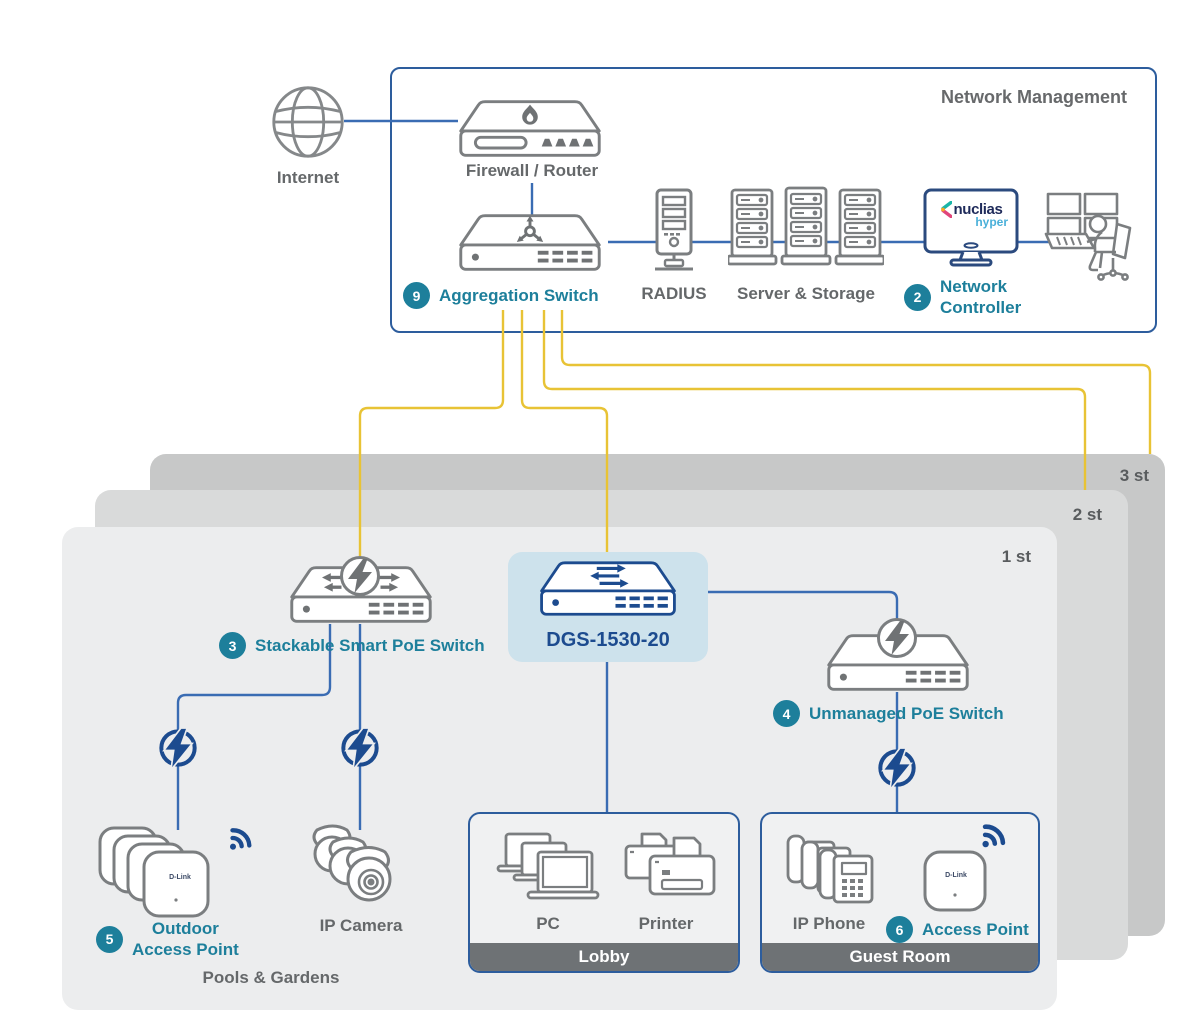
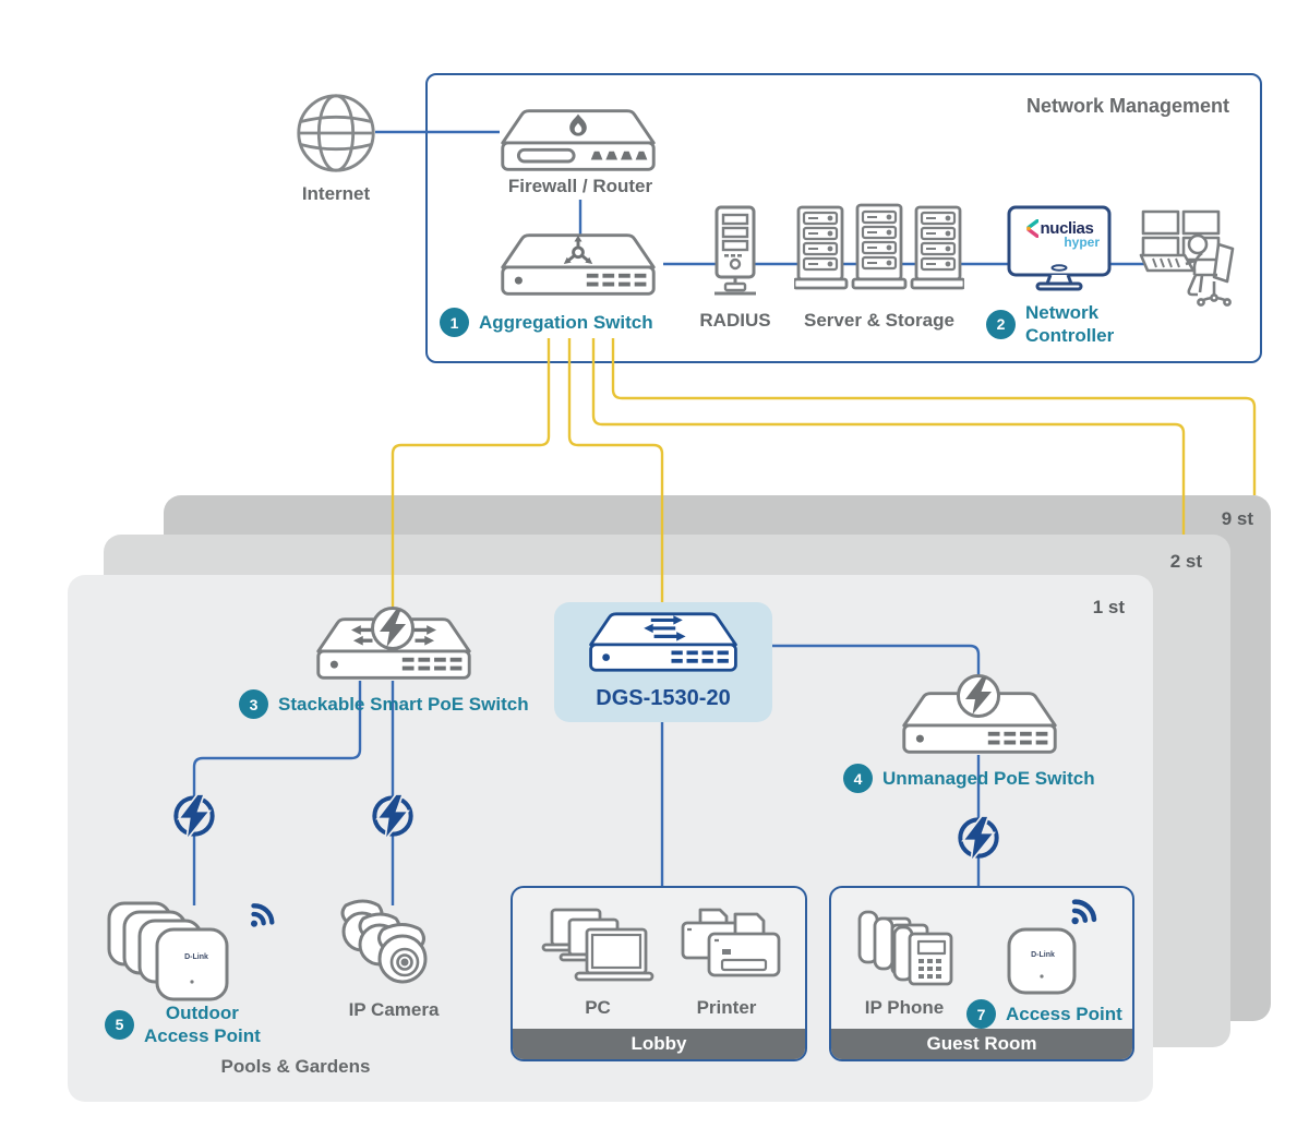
- 3 st
+ 9 st
  2 st
  1 st
  Network Management
  Internet
  Firewall / Router
- 9
+ 1
  Aggregation Switch
  RADIUS
  Server & Storage
  nuclias
  hyper
  2
  Network
  Controller
  3
  Stackable Smart PoE Switch
  DGS-1530-20
  4
  Unmanaged PoE Switch
  5
  Outdoor
  Access Point
  IP Camera
  Pools & Gardens
  PC
  Printer
  Lobby
  IP Phone
- 6
+ 7
  Access Point
  Guest Room
